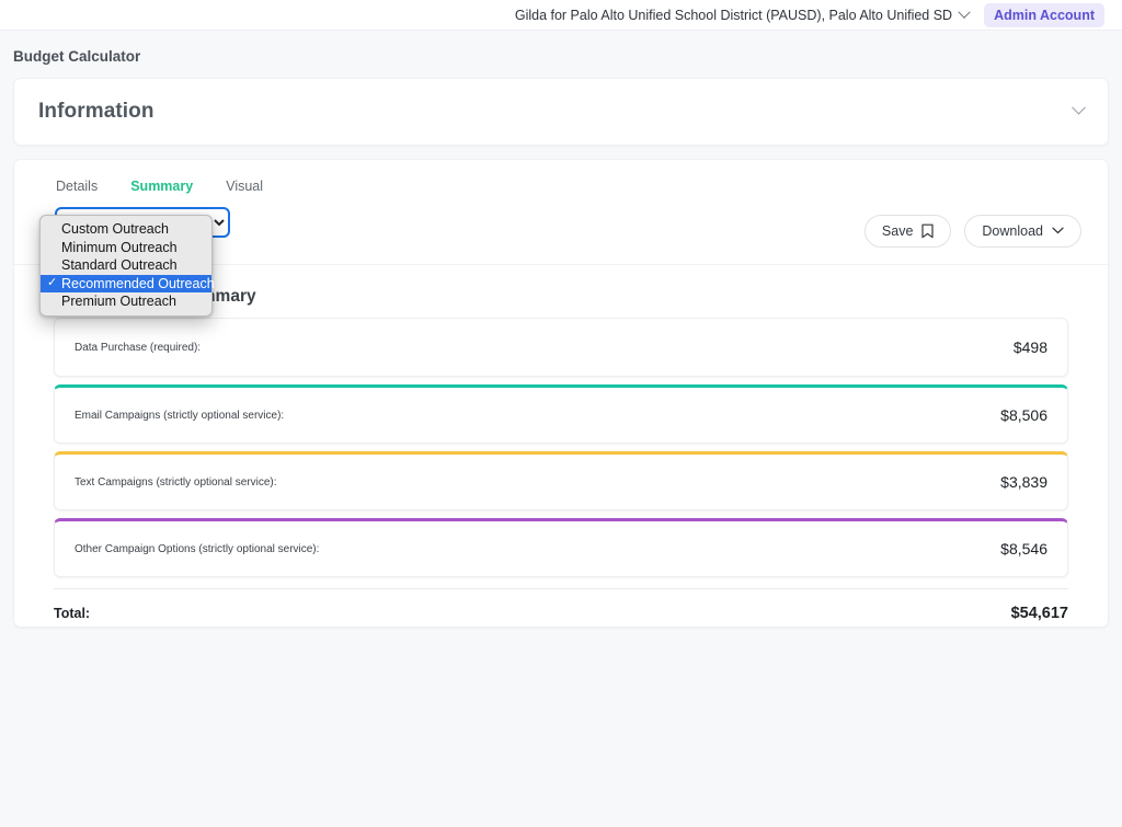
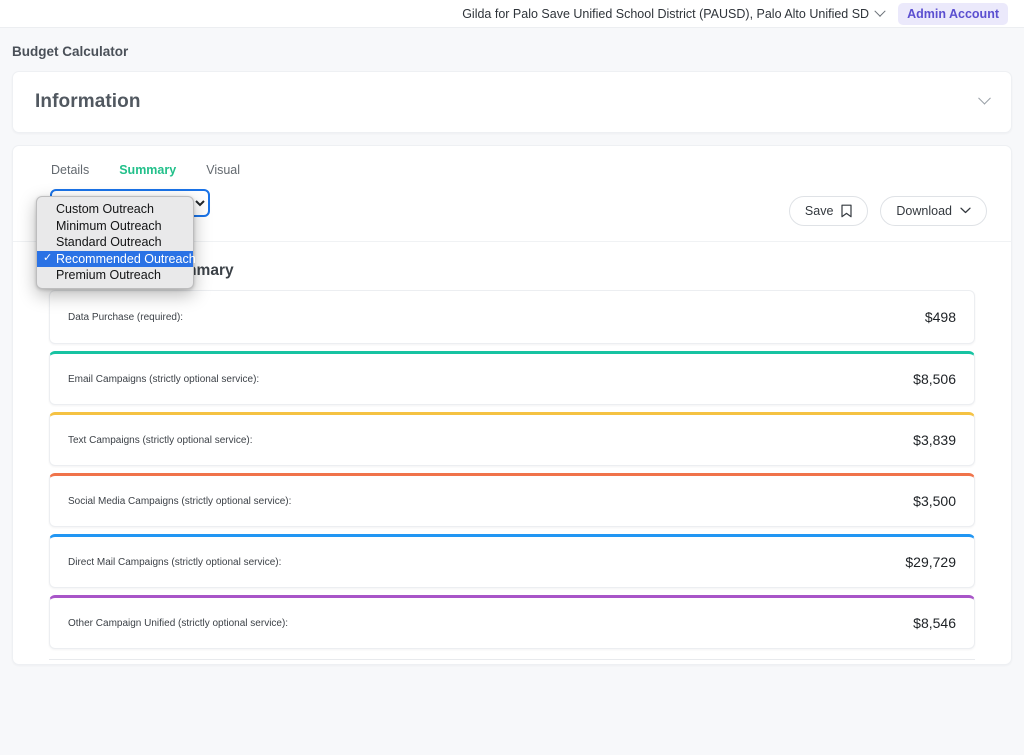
- Gilda for Palo Alto Unified School District (PAUSD), Palo Alto Unified SD
+ Gilda for Palo Save Unified School District (PAUSD), Palo Alto Unified SD
  Admin Account
  Budget Calculator
  Information
  Details
  Summary
  Visual
  Save
  Download
  Data Purchase (required):
  $498
  Email Campaigns (strictly optional service):
  $8,506
  Text Campaigns (strictly optional service):
  $3,839
+ Social Media Campaigns (strictly optional service):
+ $3,500
+ Direct Mail Campaigns (strictly optional service):
+ $29,729
- Other Campaign Options (strictly optional service):
+ Other Campaign Unified (strictly optional service):
  $8,546
- Total:
- $54,617
  Custom Outreach
  Minimum Outreach
  Standard Outreach
  ✓
  Recommended Outreach
  Premium Outreach
